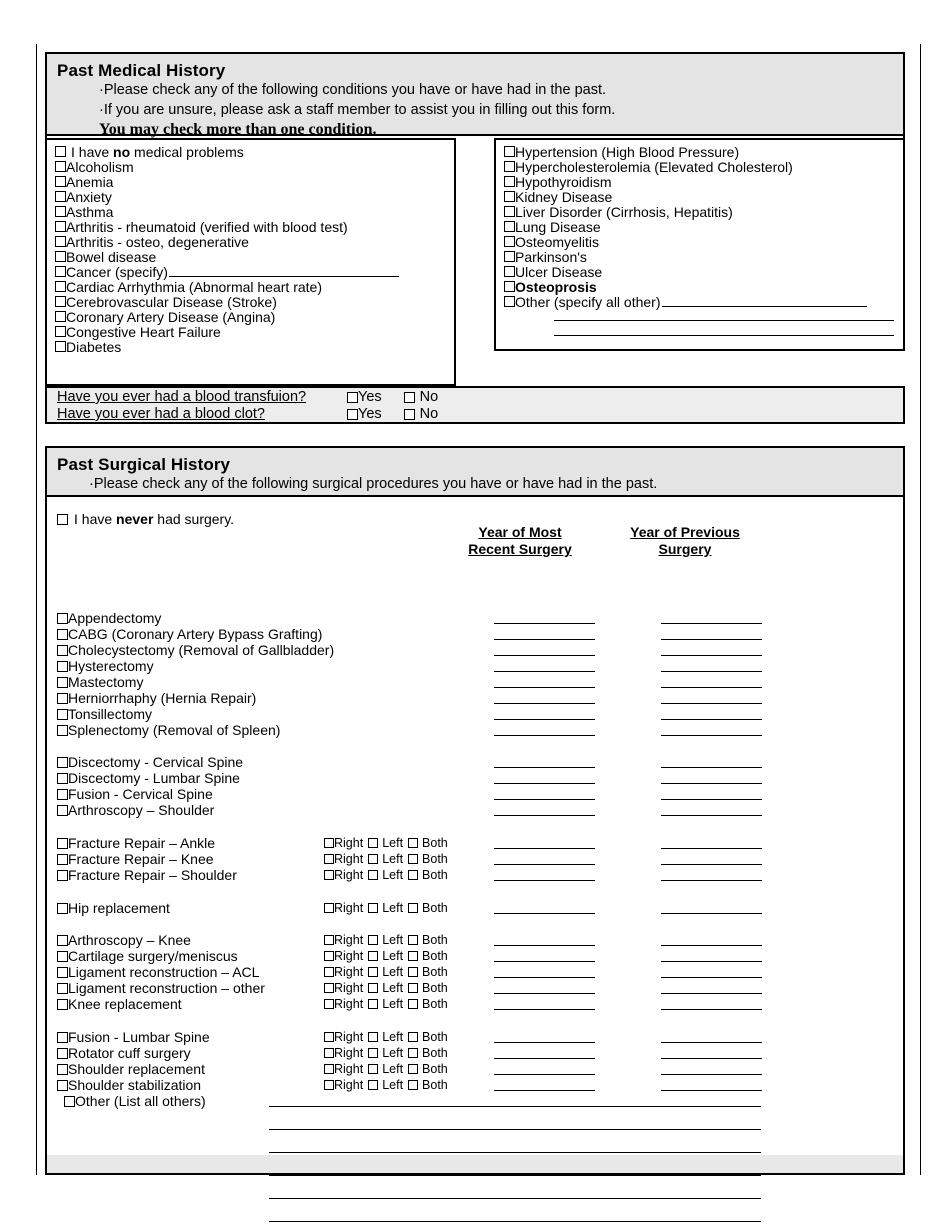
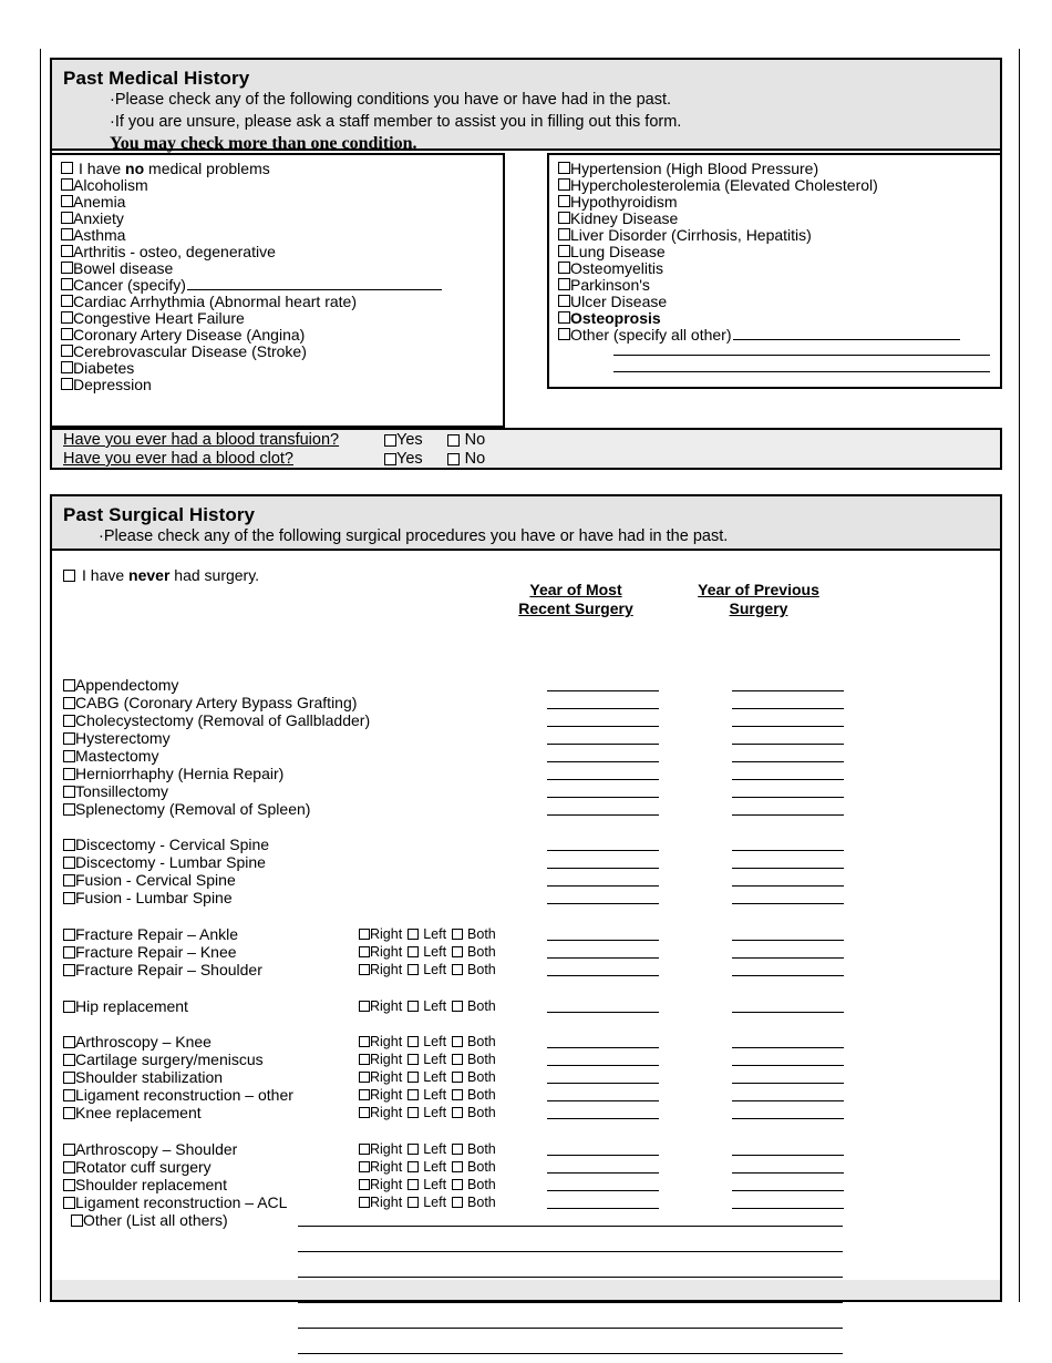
  Past Medical History
  ·Please check any of the following conditions you have or have had in the past.
  ·If you are unsure, please ask a staff member to assist you in filling out this form.
  You may check more than one condition.
  I have no medical problems
  Alcoholism
  Anemia
  Anxiety
  Asthma
- Arthritis - rheumatoid (verified with blood test)
  Arthritis - osteo, degenerative
  Bowel disease
  Cancer (specify)
  Cardiac Arrhythmia (Abnormal heart rate)
- Cerebrovascular Disease (Stroke)
+ Congestive Heart Failure
  Coronary Artery Disease (Angina)
- Congestive Heart Failure
+ Cerebrovascular Disease (Stroke)
  Diabetes
+ Depression
  Hypertension (High Blood Pressure)
  Hypercholesterolemia (Elevated Cholesterol)
  Hypothyroidism
  Kidney Disease
  Liver Disorder (Cirrhosis, Hepatitis)
  Lung Disease
  Osteomyelitis
  Parkinson's
  Ulcer Disease
  Osteoprosis
  Other (specify all other)
  Have you ever had a blood transfuion?
  Yes
  No
  Have you ever had a blood clot?
  Yes
  No
  Past Surgical History
  ·Please check any of the following surgical procedures you have or have had in the past.
  I have never had surgery.
  Year of Most
  Recent Surgery
  Year of Previous
  Surgery
  Appendectomy
  CABG (Coronary Artery Bypass Grafting)
  Cholecystectomy (Removal of Gallbladder)
  Hysterectomy
  Mastectomy
  Herniorrhaphy (Hernia Repair)
  Tonsillectomy
  Splenectomy (Removal of Spleen)
  Discectomy - Cervical Spine
  Discectomy - Lumbar Spine
  Fusion - Cervical Spine
- Arthroscopy – Shoulder
+ Fusion - Lumbar Spine
  Fracture Repair – Ankle
  Right
  Left
  Both
  Fracture Repair – Knee
  Right
  Left
  Both
  Fracture Repair – Shoulder
  Right
  Left
  Both
  Hip replacement
  Right
  Left
  Both
  Arthroscopy – Knee
  Right
  Left
  Both
  Cartilage surgery/meniscus
  Right
  Left
  Both
- Ligament reconstruction – ACL
+ Shoulder stabilization
  Right
  Left
  Both
  Ligament reconstruction – other
  Right
  Left
  Both
  Knee replacement
  Right
  Left
  Both
- Fusion - Lumbar Spine
+ Arthroscopy – Shoulder
  Right
  Left
  Both
  Rotator cuff surgery
  Right
  Left
  Both
  Shoulder replacement
  Right
  Left
  Both
- Shoulder stabilization
+ Ligament reconstruction – ACL
  Right
  Left
  Both
  Other (List all others)
